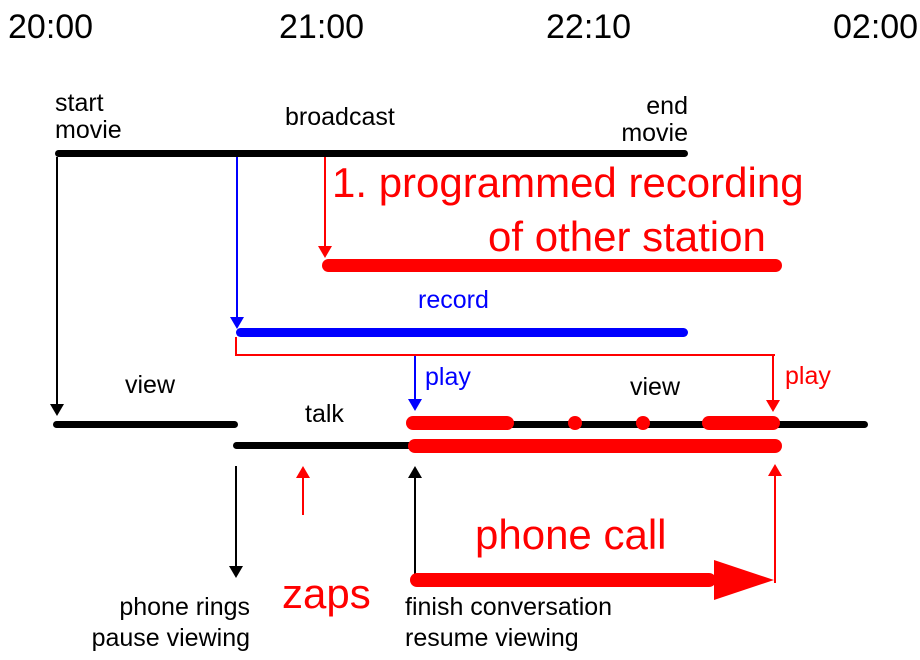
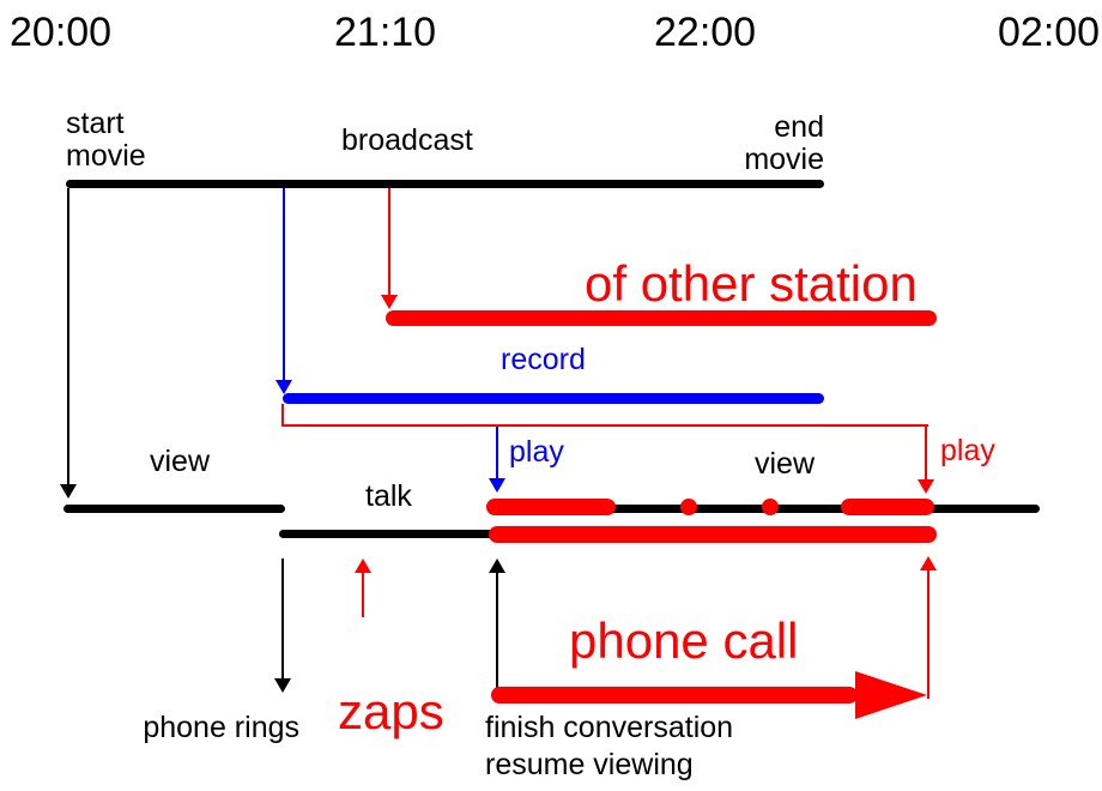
  20:00
- 21:00
+ 21:10
- 22:10
+ 22:00
  02:00
  start
  movie
  broadcast
  end
  movie
- 1. programmed recording
  of other station
  record
  play
  play
  view
  view
  talk
  phone call
  zaps
  phone rings
- pause viewing
  finish conversation
  resume viewing
